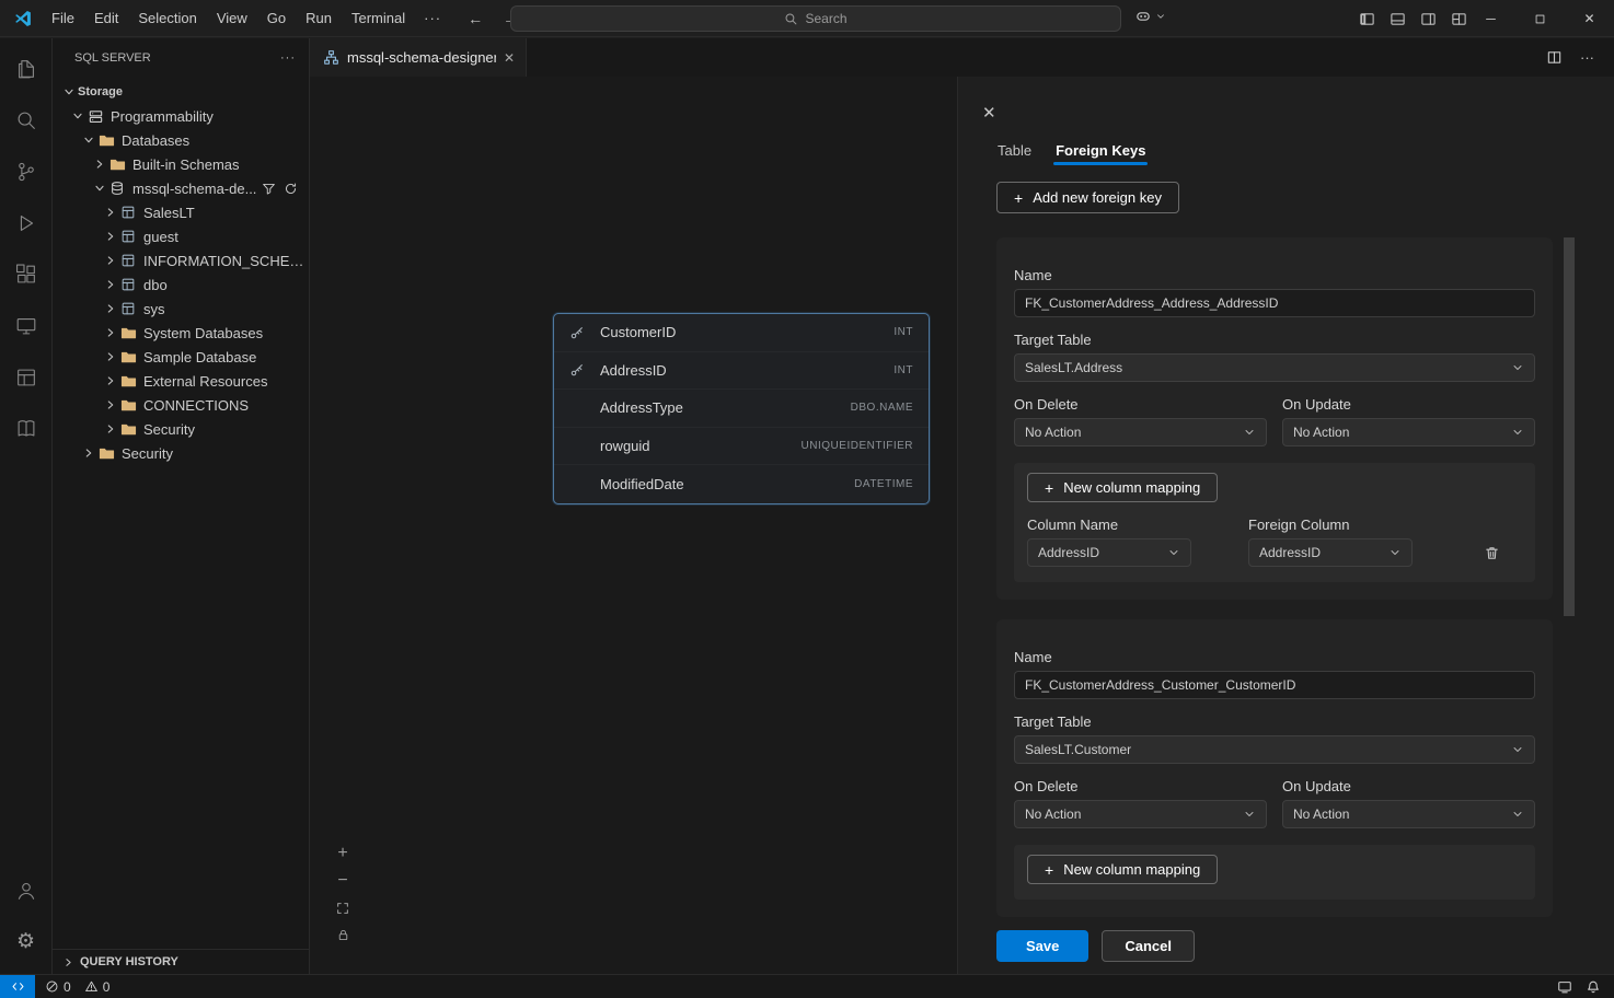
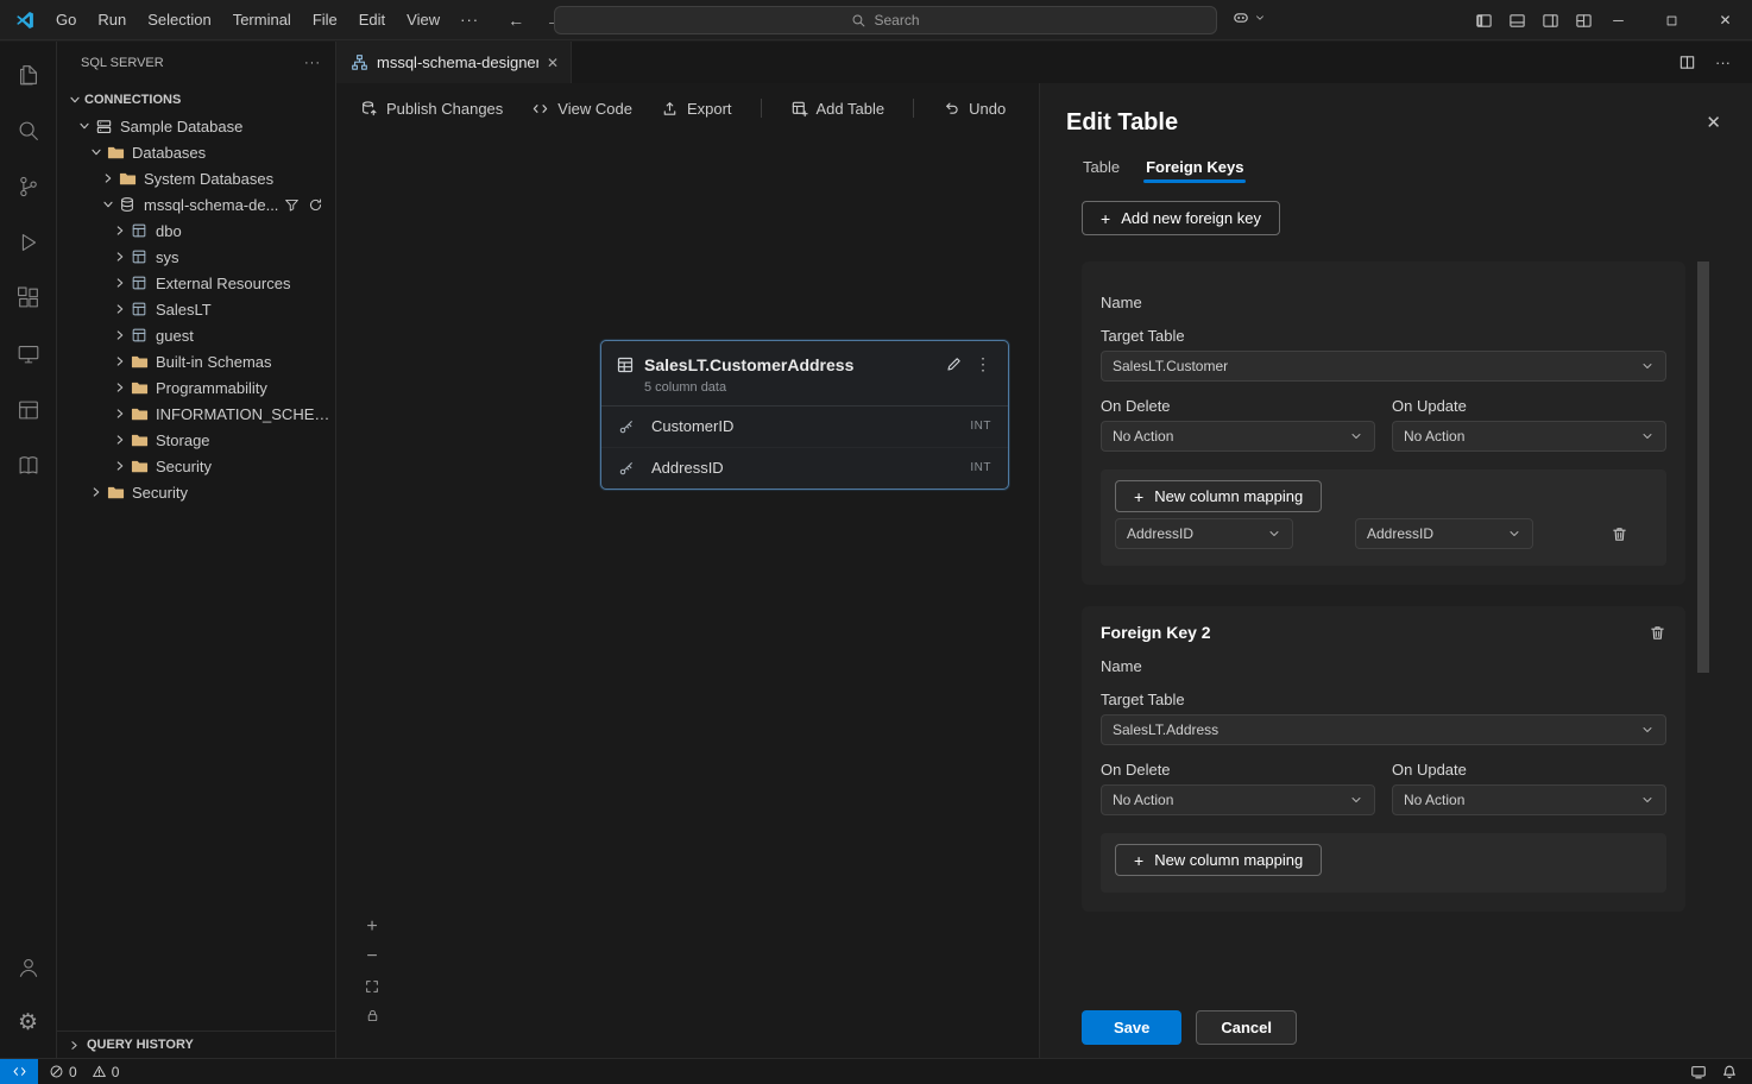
- File
+ Go
- Edit
+ Run
  Selection
- View
+ Terminal
- Go
+ File
- Run
+ Edit
- Terminal
+ View
  ···
  ←
  Search
  ─
  ✕
  ⚙
  SQL SERVER
  ···
- Storage
+ CONNECTIONS
- Programmability
+ Sample Database
  Databases
- Built-in Schemas
+ System Databases
  mssql-schema-de...
- SalesLT
+ dbo
- guest
+ sys
- INFORMATION_SCHEMA
+ External Resources
- dbo
+ SalesLT
- sys
+ guest
- System Databases
+ Built-in Schemas
- Sample Database
+ Programmability
- External Resources
+ INFORMATION_SCHEMA
- CONNECTIONS
+ Storage
  Security
  Security
  QUERY HISTORY
  mssql-schema-designer
  ✕
  ···
+ Publish Changes
+ View Code
+ Export
+ Add Table
+ Undo
+ SalesLT.CustomerAddress
+ ⋮
+ 5 column data
  CustomerID
  INT
  AddressID
  INT
- AddressType
- DBO.NAME
- rowguid
- UNIQUEIDENTIFIER
- ModifiedDate
- DATETIME
  +
  −
+ Edit Table
  ✕
  Table
  Foreign Keys
  +
  Add new foreign key
  Name
- FK_CustomerAddress_Address_AddressID
  Target Table
- SalesLT.Address
+ SalesLT.Customer
  On Delete
  No Action
  On Update
  No Action
  +
  New column mapping
- Column Name
- Foreign Column
  AddressID
  AddressID
+ Foreign Key 2
  Name
- FK_CustomerAddress_Customer_CustomerID
  Target Table
- SalesLT.Customer
+ SalesLT.Address
  On Delete
  No Action
  On Update
  No Action
  +
  New column mapping
  Save
  Cancel
  0
  0
